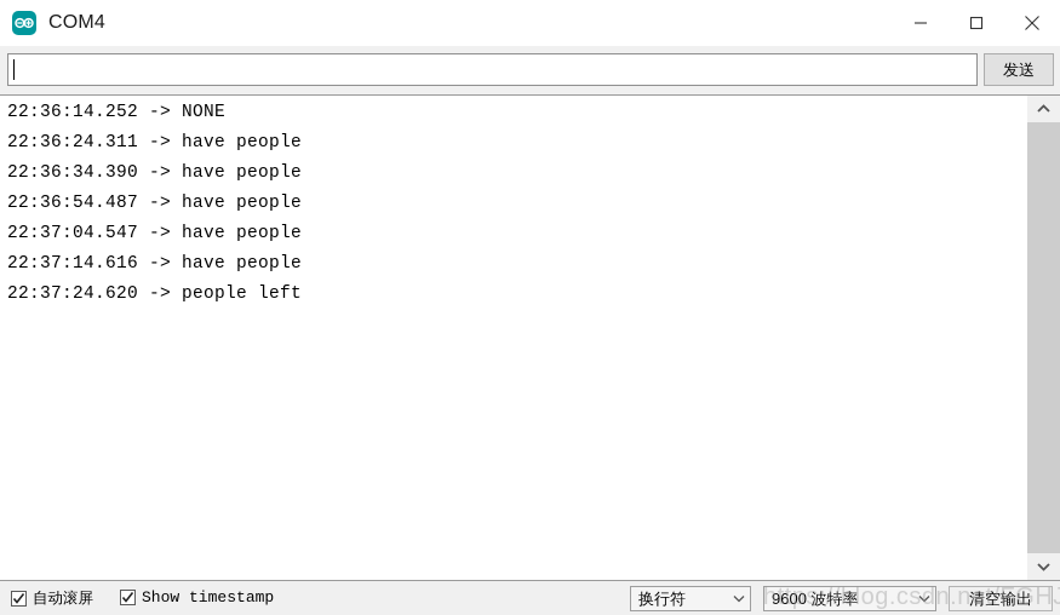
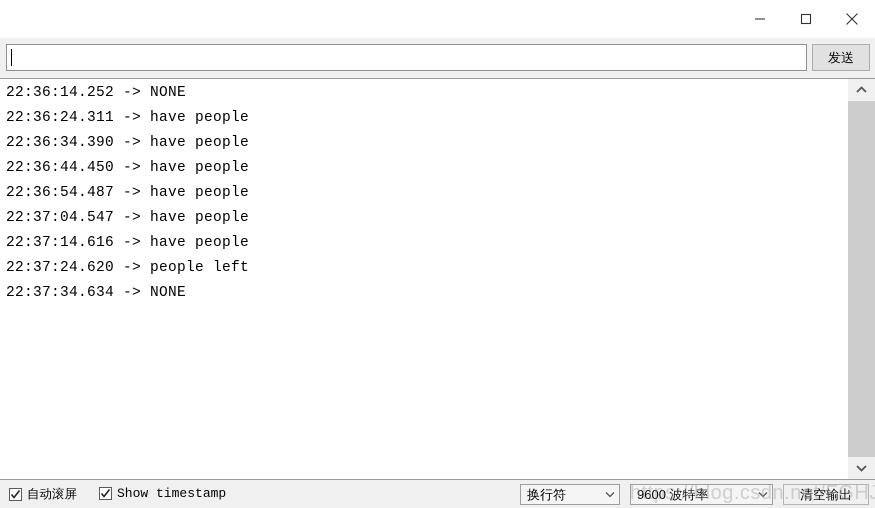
- COM4
  发送
  22:36:14.252 -> NONE
  22:36:24.311 -> have people
  22:36:34.390 -> have people
+ 22:36:44.450 -> have people
  22:36:54.487 -> have people
  22:37:04.547 -> have people
  22:37:14.616 -> have people
  22:37:24.620 -> people left
+ 22:37:34.634 -> NONE
  自动滚屏
  Show timestamp
  换行符
  9600 波特率
  清空输出
  https://blog.csdn.net/FGH
